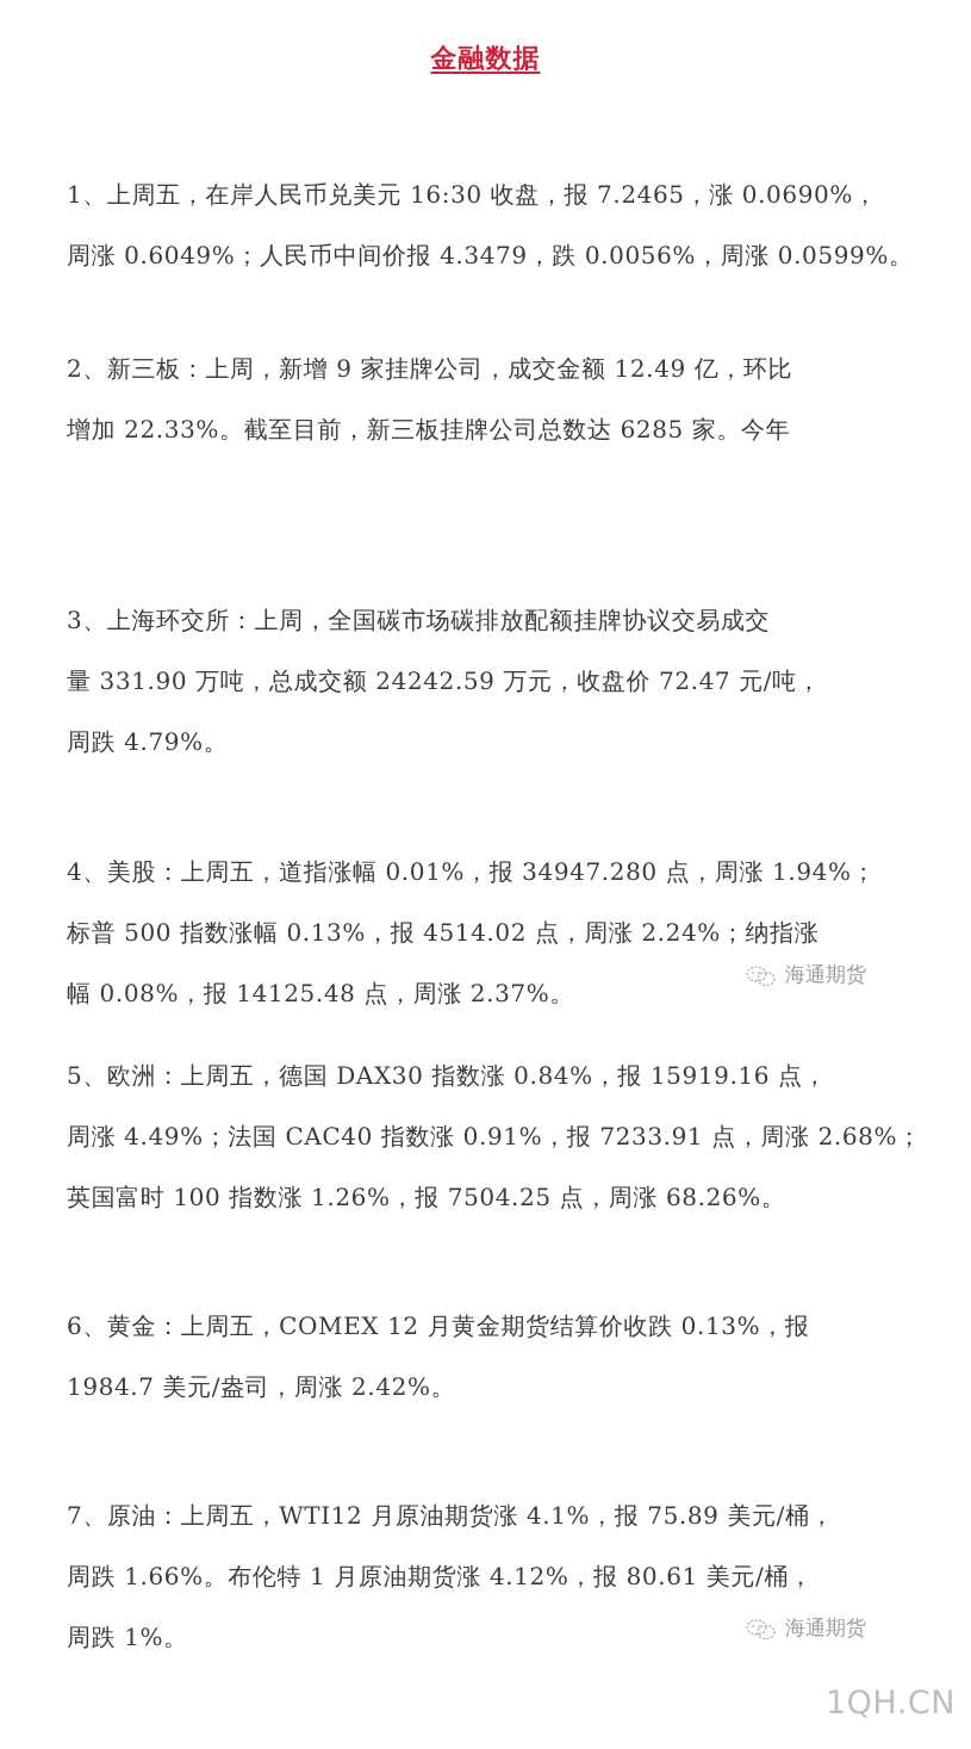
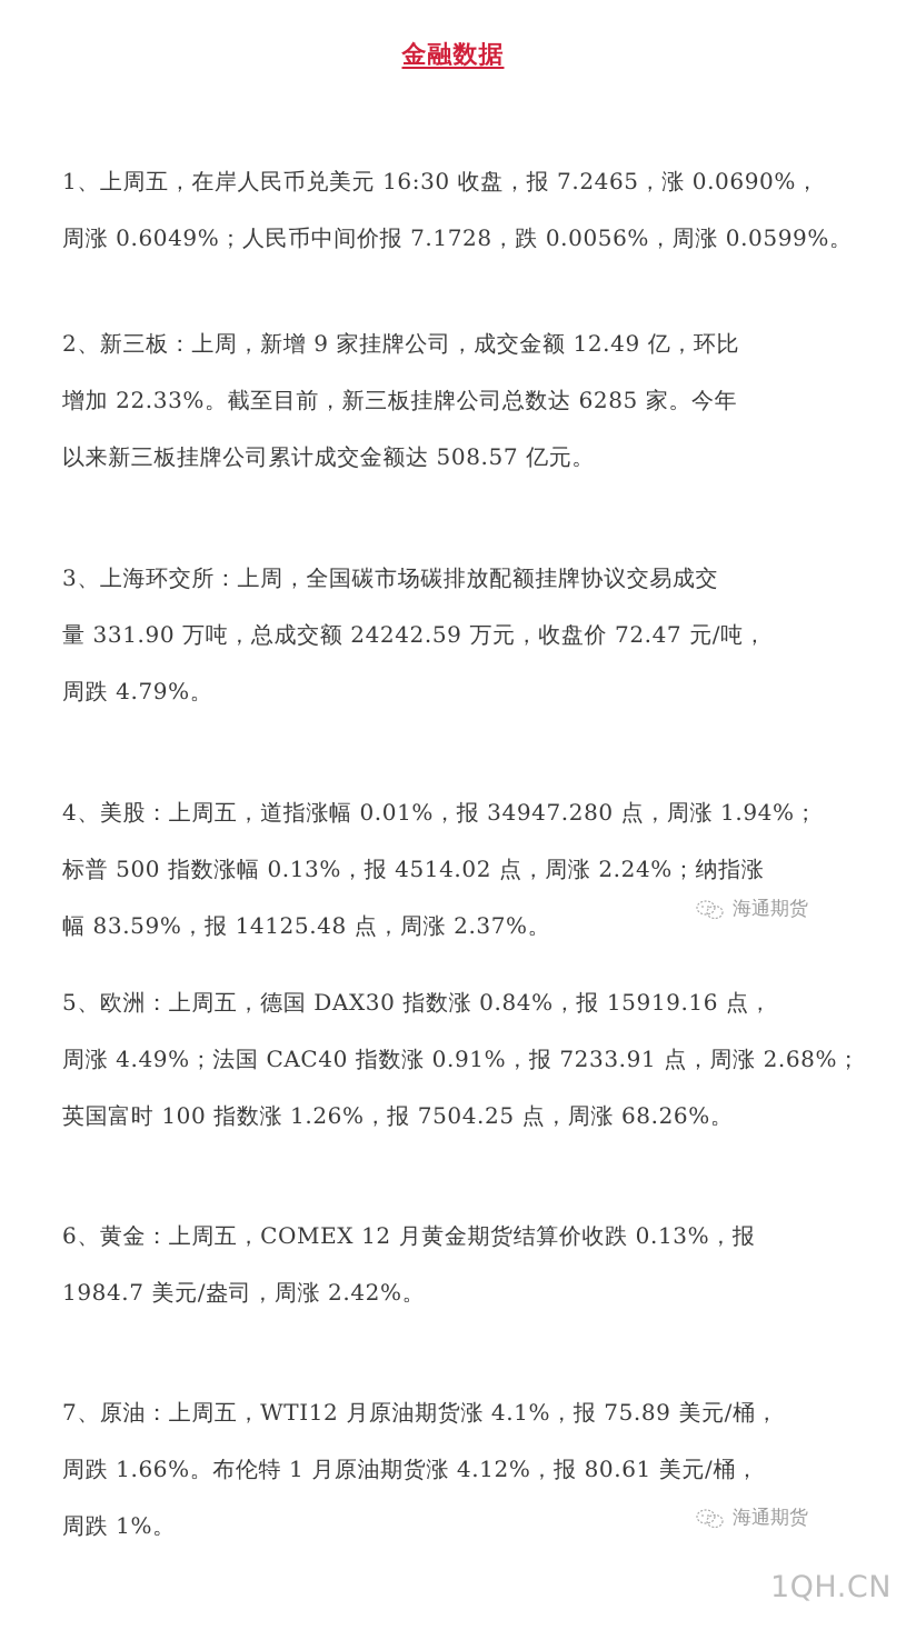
  金融数据
  1、上周五，在岸人民币兑美元 16:30 收盘，报 7.2465，涨 0.0690%，
- 周涨 0.6049%；人民币中间价报 4.3479，跌 0.0056%，周涨 0.0599%。
+ 周涨 0.6049%；人民币中间价报 7.1728，跌 0.0056%，周涨 0.0599%。
  2、新三板：上周，新增 9 家挂牌公司，成交金额 12.49 亿，环比
  增加 22.33%。截至目前，新三板挂牌公司总数达 6285 家。今年
+ 以来新三板挂牌公司累计成交金额达 508.57 亿元。
  3、上海环交所：上周，全国碳市场碳排放配额挂牌协议交易成交
  量 331.90 万吨，总成交额 24242.59 万元，收盘价 72.47 元/吨，
  周跌 4.79%。
  4、美股：上周五，道指涨幅 0.01%，报 34947.280 点，周涨 1.94%；
  标普 500 指数涨幅 0.13%，报 4514.02 点，周涨 2.24%；纳指涨
- 幅 0.08%，报 14125.48 点，周涨 2.37%。
+ 幅 83.59%，报 14125.48 点，周涨 2.37%。
  5、欧洲：上周五，德国 DAX30 指数涨 0.84%，报 15919.16 点，
  周涨 4.49%；法国 CAC40 指数涨 0.91%，报 7233.91 点，周涨 2.68%；
  英国富时 100 指数涨 1.26%，报 7504.25 点，周涨 68.26%。
  6、黄金：上周五，COMEX 12 月黄金期货结算价收跌 0.13%，报
  1984.7 美元/盎司，周涨 2.42%。
  7、原油：上周五，WTI12 月原油期货涨 4.1%，报 75.89 美元/桶，
  周跌 1.66%。布伦特 1 月原油期货涨 4.12%，报 80.61 美元/桶，
  周跌 1%。
  海通期货
  海通期货
  1QH.CN
